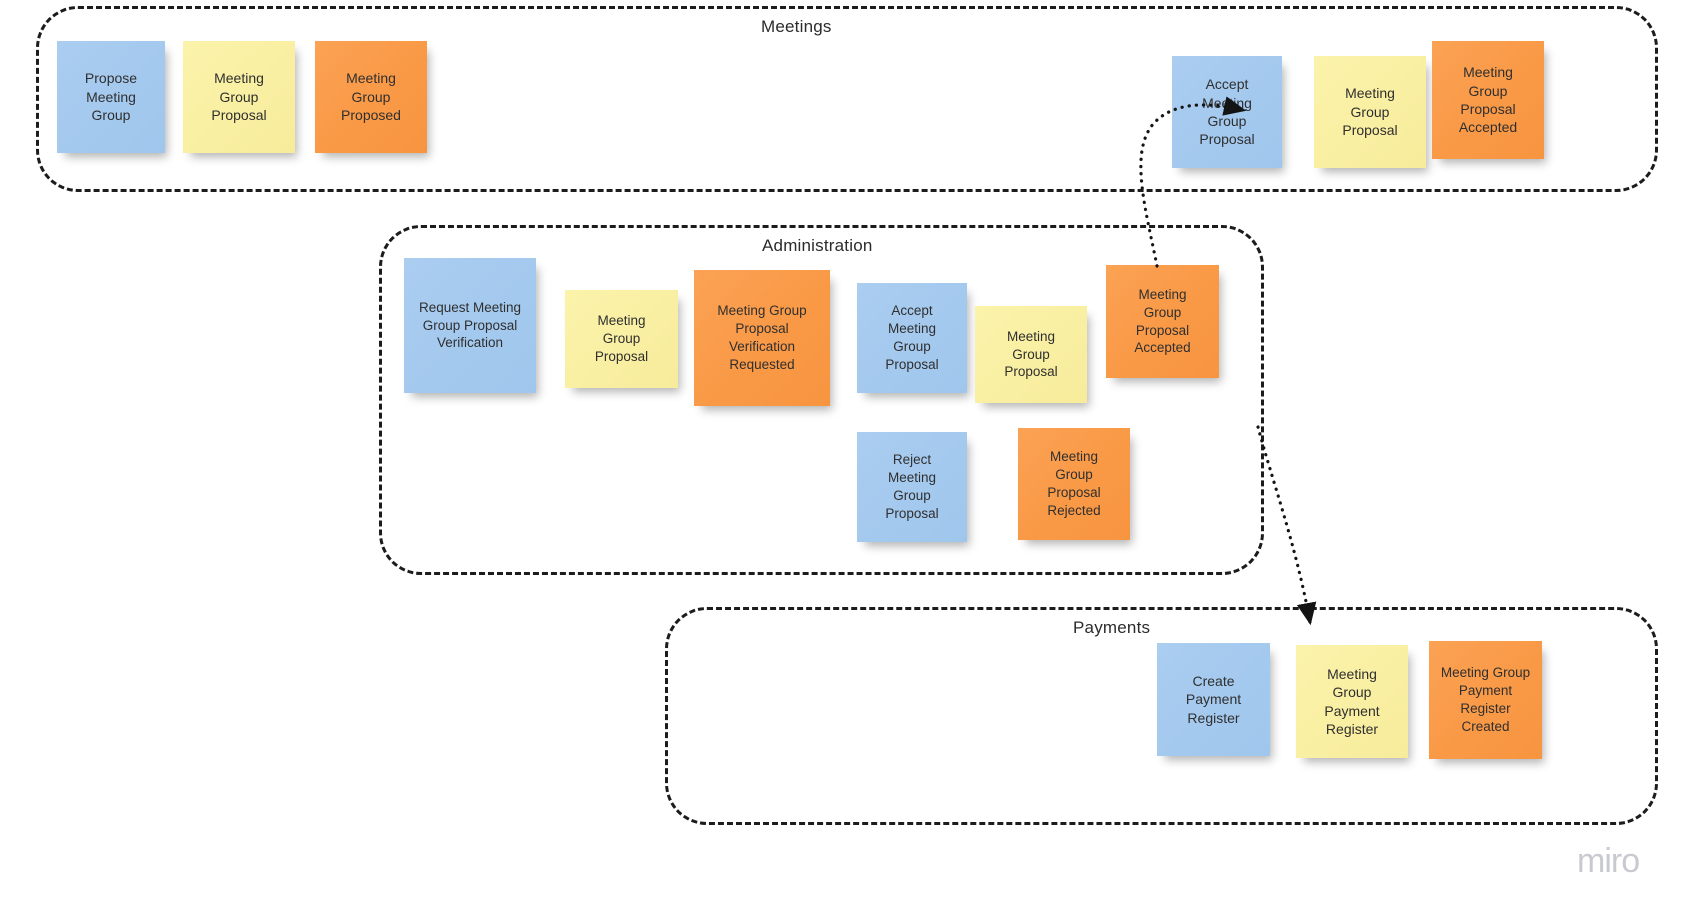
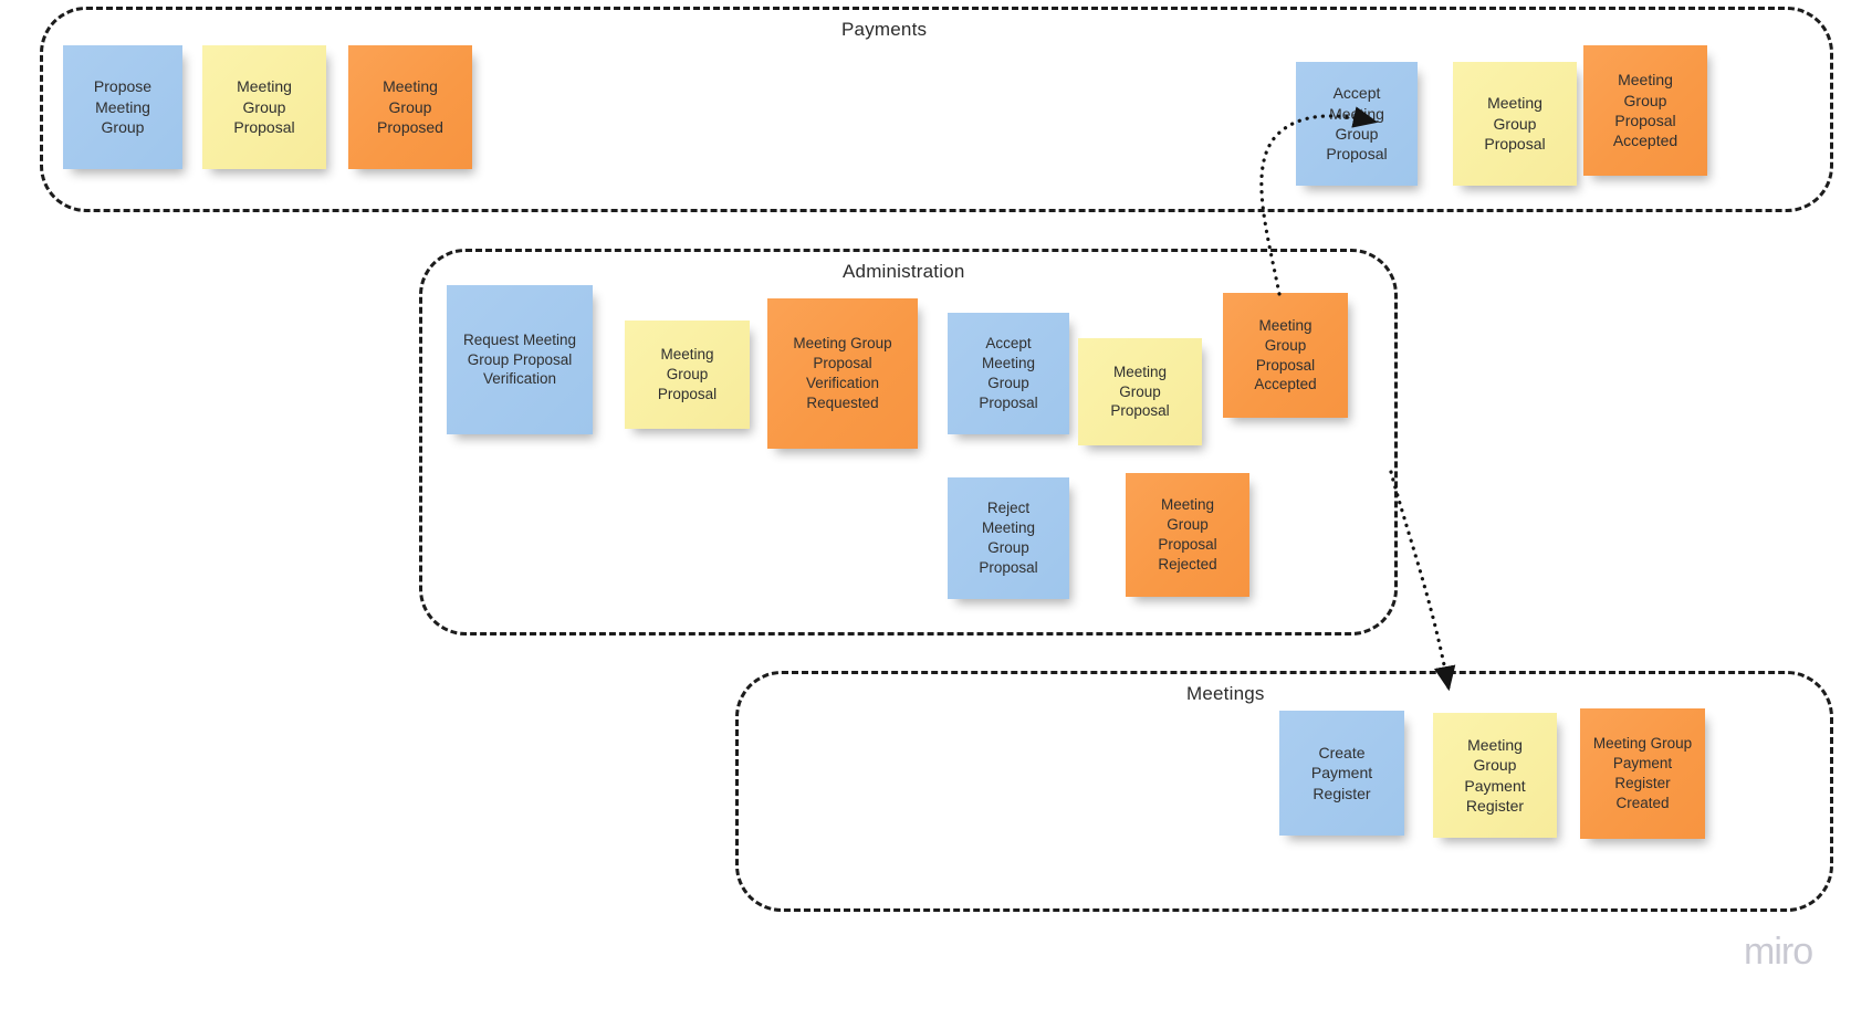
- Meetings
+ Payments
  Propose
  Meeting
  Group
  Meeting
  Group
  Proposal
  Meeting
  Group
  Proposed
  Accept
  Meeting
  Group
  Proposal
  Meeting
  Group
  Proposal
  Meeting
  Group
  Proposal
  Accepted
  Administration
  Request Meeting
  Group Proposal
  Verification
  Meeting
  Group
  Proposal
  Meeting Group
  Proposal
  Verification
  Requested
  Accept
  Meeting
  Group
  Proposal
  Meeting
  Group
  Proposal
  Meeting
  Group
  Proposal
  Accepted
  Reject
  Meeting
  Group
  Proposal
  Meeting
  Group
  Proposal
  Rejected
- Payments
+ Meetings
  Create
  Payment
  Register
  Meeting
  Group
  Payment
  Register
  Meeting Group
  Payment
  Register
  Created
  miro
